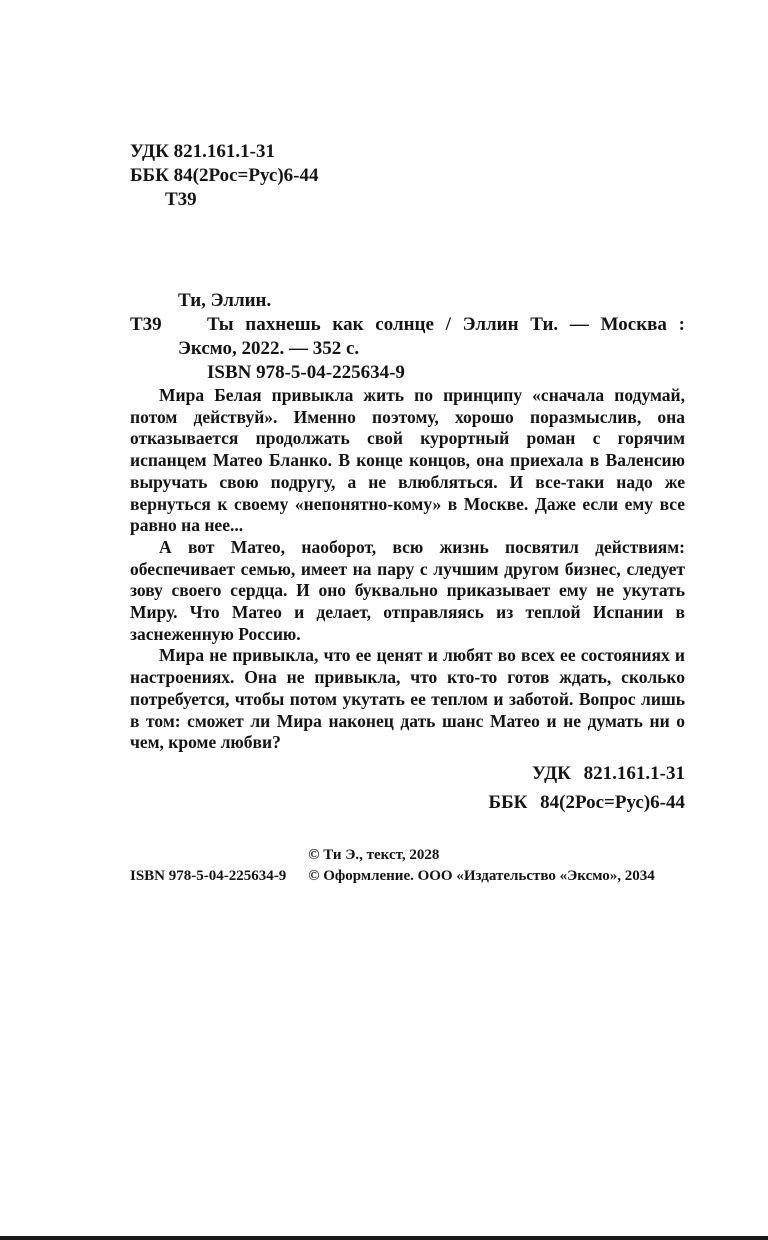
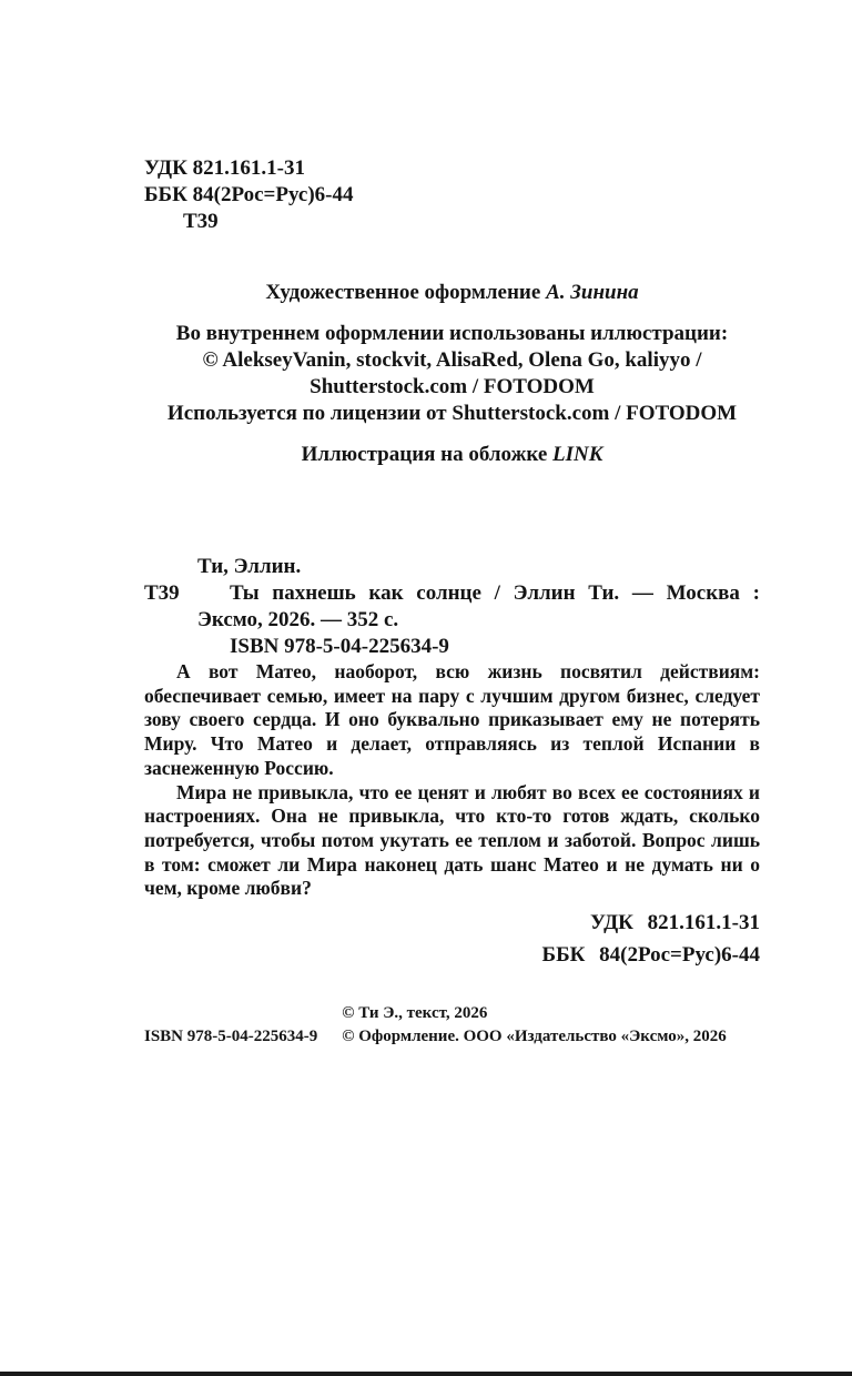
  УДК 821.161.1-31
  ББК 84(2Рос=Рус)6-44
  Т39
+ Художественное оформление А. Зинина
+ Во внутреннем оформлении использованы иллюстрации:
+ © AlekseyVanin, stockvit, AlisaRed, Olena Go, kaliyyo /
+ Shutterstock.com / FOTODOM
+ Используется по лицензии от Shutterstock.com / FOTODOM
+ Иллюстрация на обложке LINK
  Ти, Эллин.
  Т39
- Ты пахнешь как солнце / Эллин Ти. — Москва : Эксмо, 2022. — 352 с.
+ Ты пахнешь как солнце / Эллин Ти. — Москва : Эксмо, 2026. — 352 с.
  ISBN 978-5-04-225634-9
- Мира Белая привыкла жить по принципу «сначала подумай, потом действуй». Именно поэтому, хорошо поразмыслив, она отказывается продолжать свой курортный роман с горячим испанцем Матео Бланко. В конце концов, она приехала в Валенсию выручать свою подругу, а не влюбляться. И все-таки надо же вернуться к своему «непонятно-кому» в Москве. Даже если ему все равно на нее...
- А вот Матео, наоборот, всю жизнь посвятил действиям: обеспечивает семью, имеет на пару с лучшим другом бизнес, следует зову своего сердца. И оно буквально приказывает ему не укутать Миру. Что Матео и делает, отправляясь из теплой Испании в заснеженную Россию.
+ А вот Матео, наоборот, всю жизнь посвятил действиям: обеспечивает семью, имеет на пару с лучшим другом бизнес, следует зову своего сердца. И оно буквально приказывает ему не потерять Миру. Что Матео и делает, отправляясь из теплой Испании в заснеженную Россию.
  Мира не привыкла, что ее ценят и любят во всех ее состояниях и настроениях. Она не привыкла, что кто-то готов ждать, сколько потребуется, чтобы потом укутать ее теплом и заботой. Вопрос лишь в том: сможет ли Мира наконец дать шанс Матео и не думать ни о чем, кроме любви?
  УДК 821.161.1-31
  ББК 84(2Рос=Рус)6-44
  ISBN 978-5-04-225634-9
- © Ти Э., текст, 2028
+ © Ти Э., текст, 2026
- © Оформление. ООО «Издательство «Эксмо», 2034
+ © Оформление. ООО «Издательство «Эксмо», 2026
